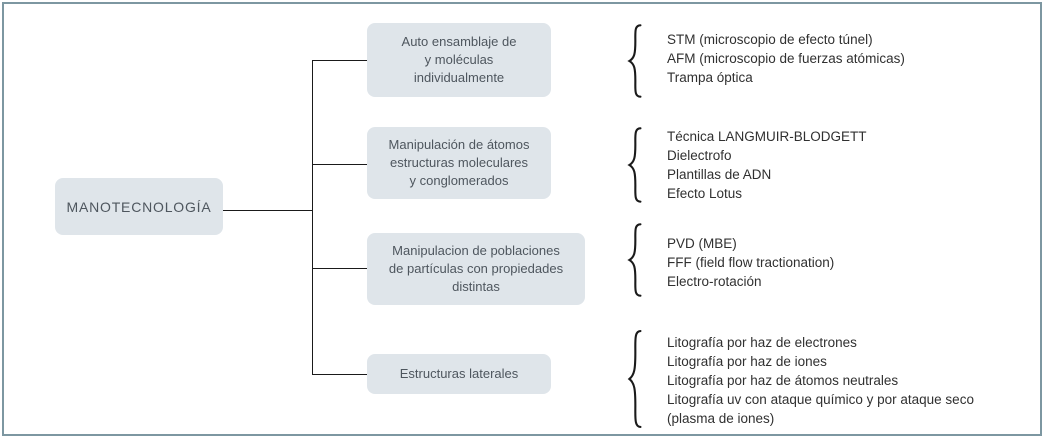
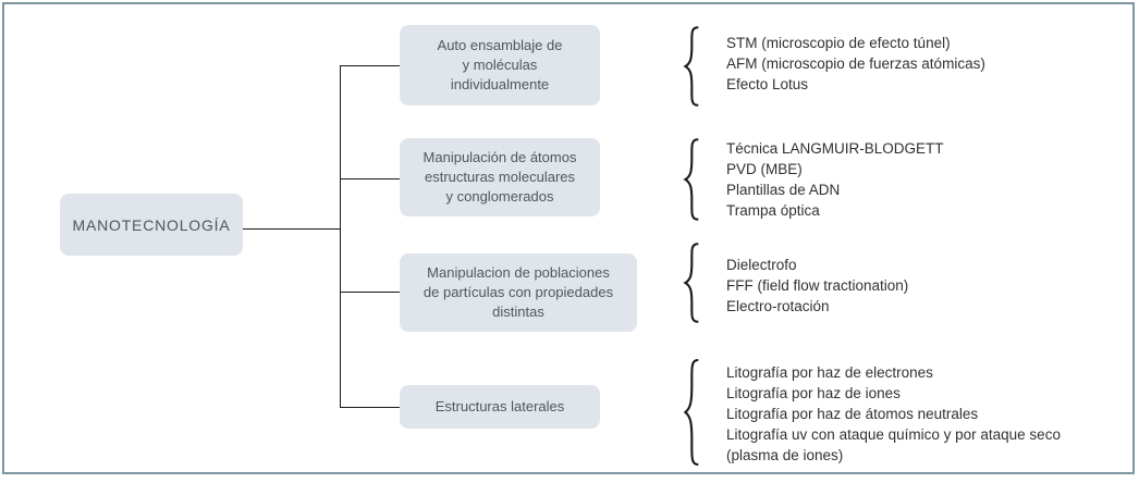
  MANOTECNOLOGÍA
  Auto ensamblaje de
  y moléculas
  individualmente
  Manipulación de átomos
  estructuras moleculares
  y conglomerados
  Manipulacion de poblaciones
  de partículas con propiedades
  distintas
  Estructuras laterales
  STM (microscopio de efecto túnel)
  AFM (microscopio de fuerzas atómicas)
- Trampa óptica
+ Efecto Lotus
  Técnica LANGMUIR-BLODGETT
- Dielectrofo
+ PVD (MBE)
  Plantillas de ADN
- Efecto Lotus
+ Trampa óptica
- PVD (MBE)
+ Dielectrofo
  FFF (field flow tractionation)
  Electro-rotación
  Litografía por haz de electrones
  Litografía por haz de iones
  Litografía por haz de átomos neutrales
  Litografía uv con ataque químico y por ataque seco (plasma de iones)
